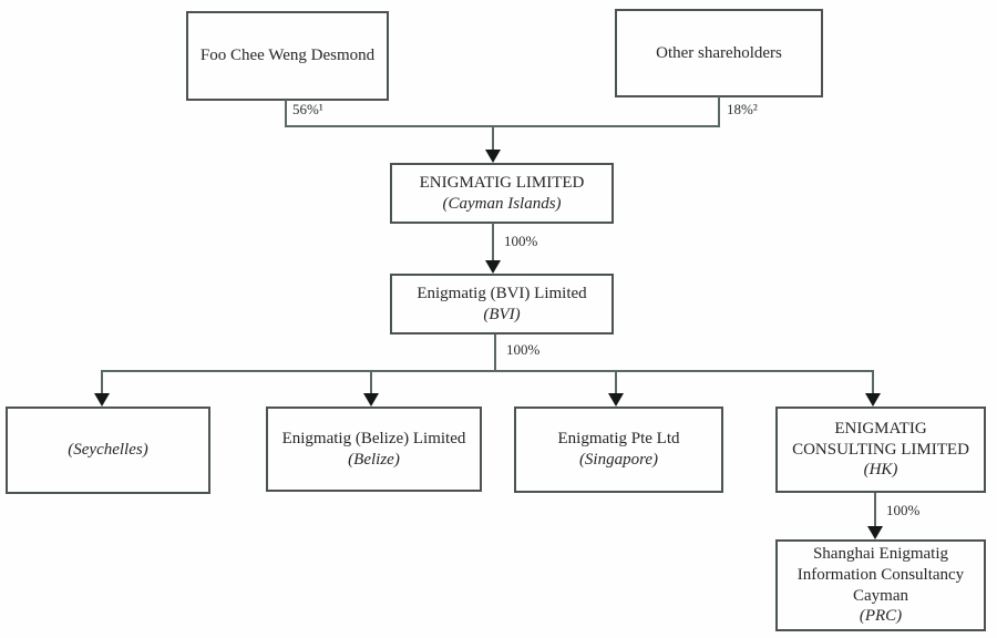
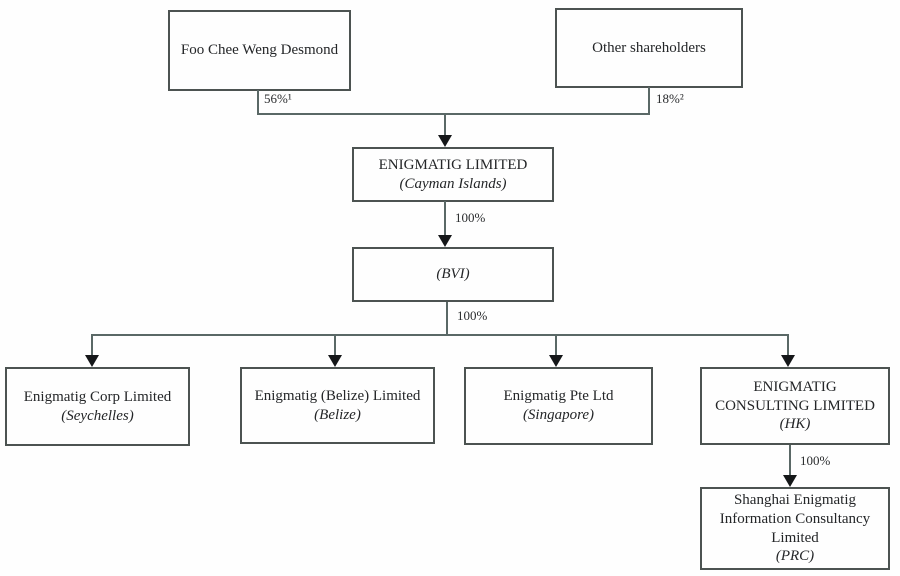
  Foo Chee Weng Desmond
  Other shareholders
  56%¹
  18%²
  ENIGMATIG LIMITED
  (Cayman Islands)
  100%
- Enigmatig (BVI) Limited
  (BVI)
  100%
+ Enigmatig Corp Limited
  (Seychelles)
  Enigmatig (Belize) Limited
  (Belize)
  Enigmatig Pte Ltd
  (Singapore)
  ENIGMATIG CONSULTING LIMITED
  (HK)
  100%
- Shanghai Enigmatig Information Consultancy Cayman
+ Shanghai Enigmatig Information Consultancy Limited
  (PRC)
